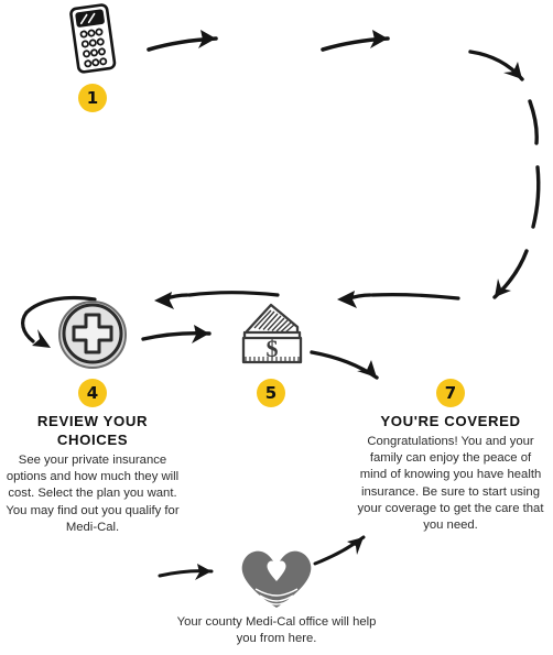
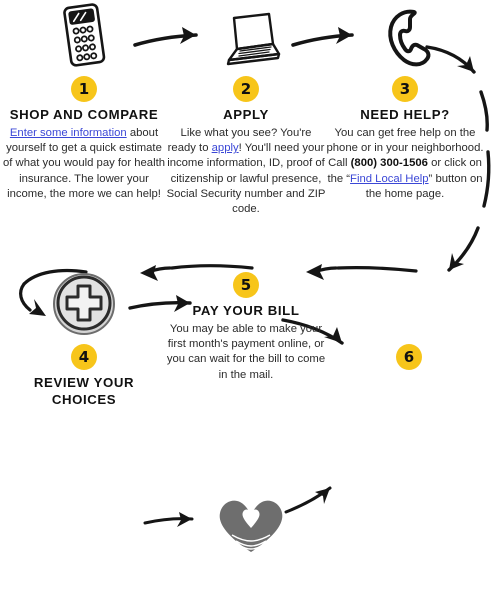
  1
+ SHOP AND COMPARE
+ Enter some information about yourself to get a quick estimate of what you would pay for health insurance. The lower your income, the more we can help!
+ 2
+ APPLY
+ Like what you see? You're ready to apply! You'll need your income information, ID, proof of citizenship or lawful presence, Social Security number and ZIP code.
+ 3
+ NEED HELP?
+ You can get free help on the phone or in your neighborhood. Call (800) 300-1506 or click on the “Find Local Help” button on the home page.
  4
  REVIEW YOUR CHOICES
- See your private insurance options and how much they will cost. Select the plan you want. You may find out you qualify for Medi-Cal.
- $
  5
+ PAY YOUR BILL
+ You may be able to make your first month's payment online, or you can wait for the bill to come in the mail.
- 7
+ 6
- YOU'RE COVERED
- Congratulations! You and your family can enjoy the peace of mind of knowing you have health insurance. Be sure to start using your coverage to get the care that you need.
- Your county Medi-Cal office will help you from here.
